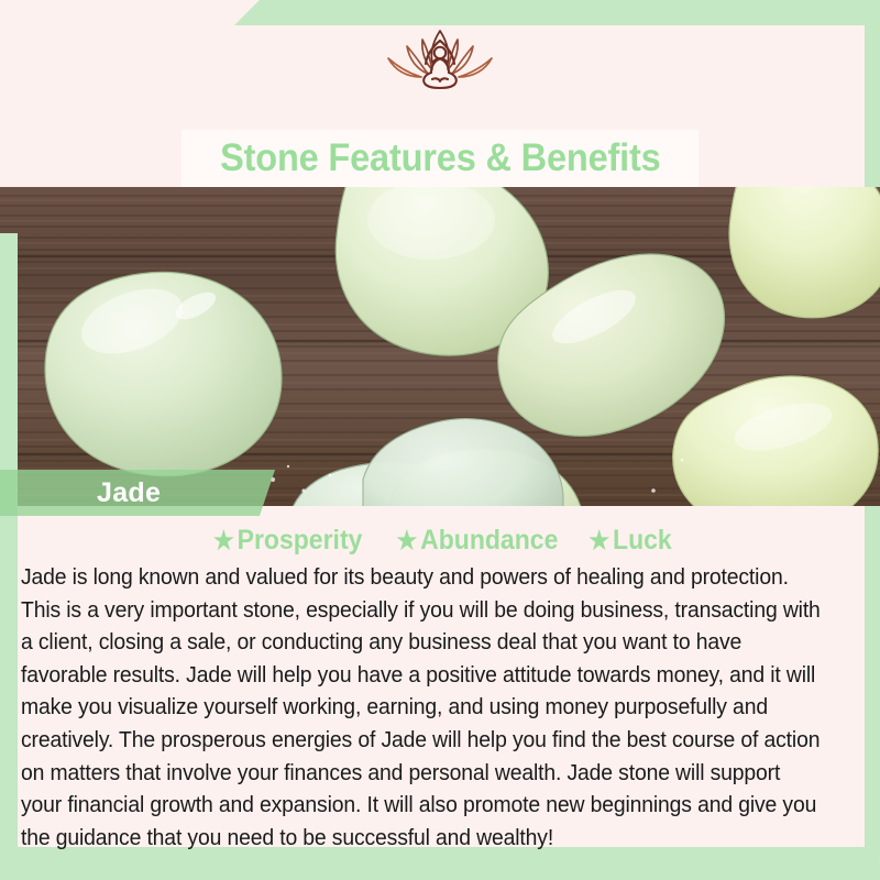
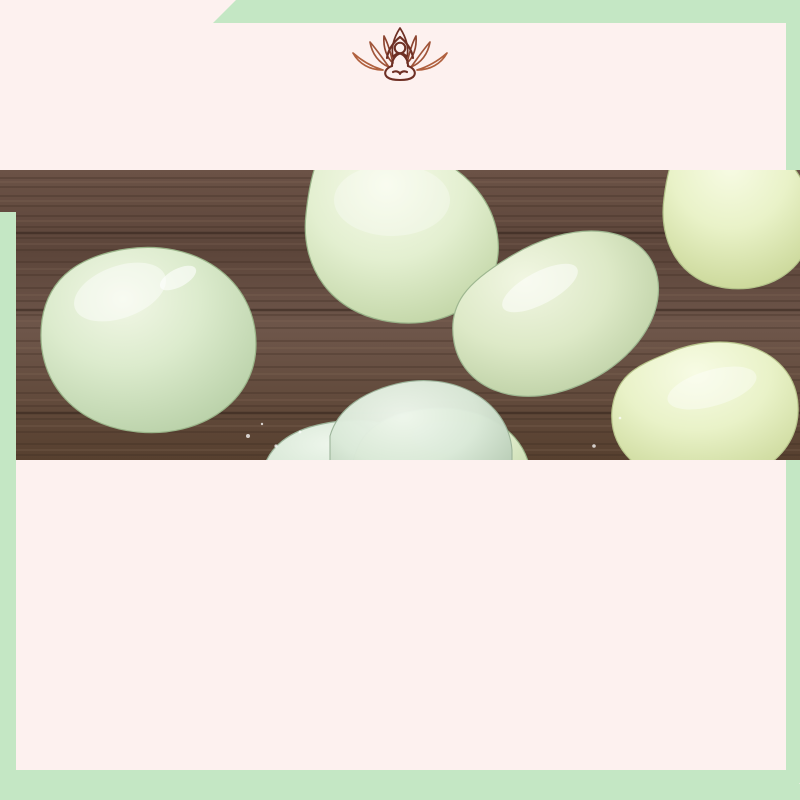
- Stone Features & Benefits
- Jade
- ★Prosperity ★Abundance ★Luck
- Jade is long known and valued for its beauty and powers of healing and protection. This is a very important stone, especially if you will be doing business, transacting with a client, closing a sale, or conducting any business deal that you want to have favorable results. Jade will help you have a positive attitude towards money, and it will make you visualize yourself working, earning, and using money purposefully and creatively. The prosperous energies of Jade will help you find the best course of action on matters that involve your finances and personal wealth. Jade stone will support your financial growth and expansion. It will also promote new beginnings and give you the guidance that you need to be successful and wealthy!
